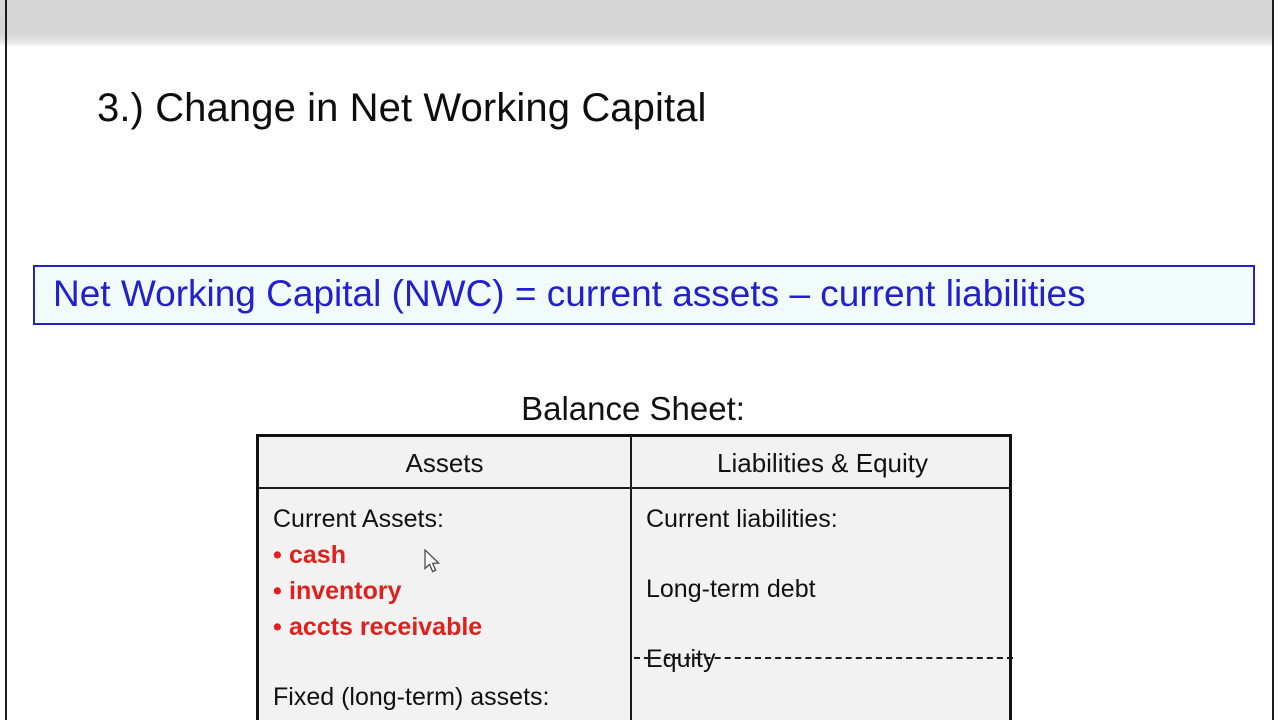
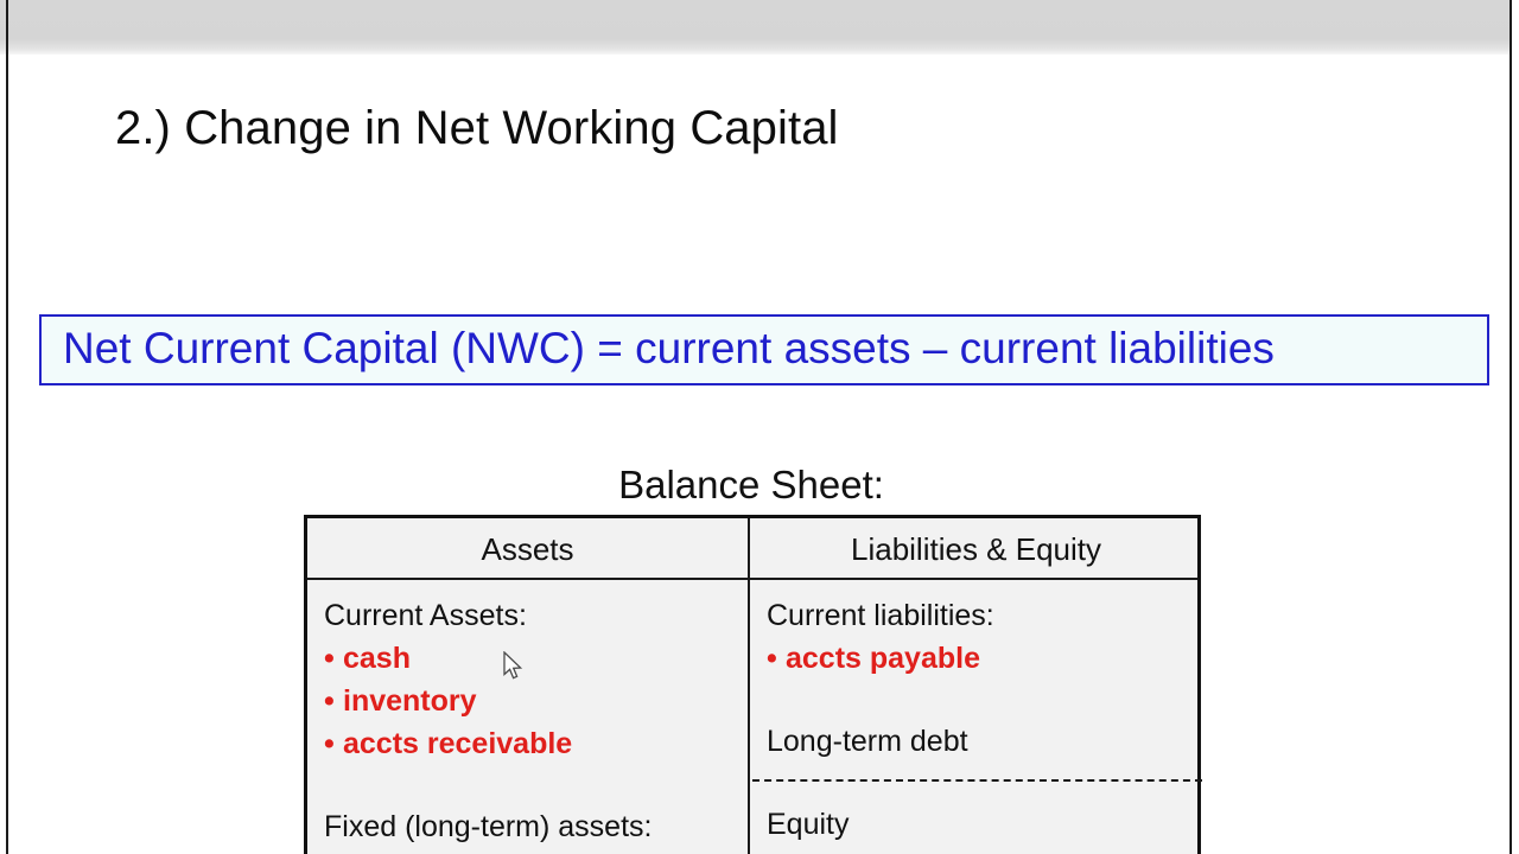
- 3.) Change in Net Working Capital
+ 2.) Change in Net Working Capital
- Net Working Capital (NWC) = current assets – current liabilities
+ Net Current Capital (NWC) = current assets – current liabilities
  Balance Sheet:
  Assets
  Liabilities & Equity
  Current Assets:
  • cash
  • inventory
  • accts receivable
  Fixed (long-term) assets:
  Current liabilities:
+ • accts payable
  Long-term debt
  Equity
